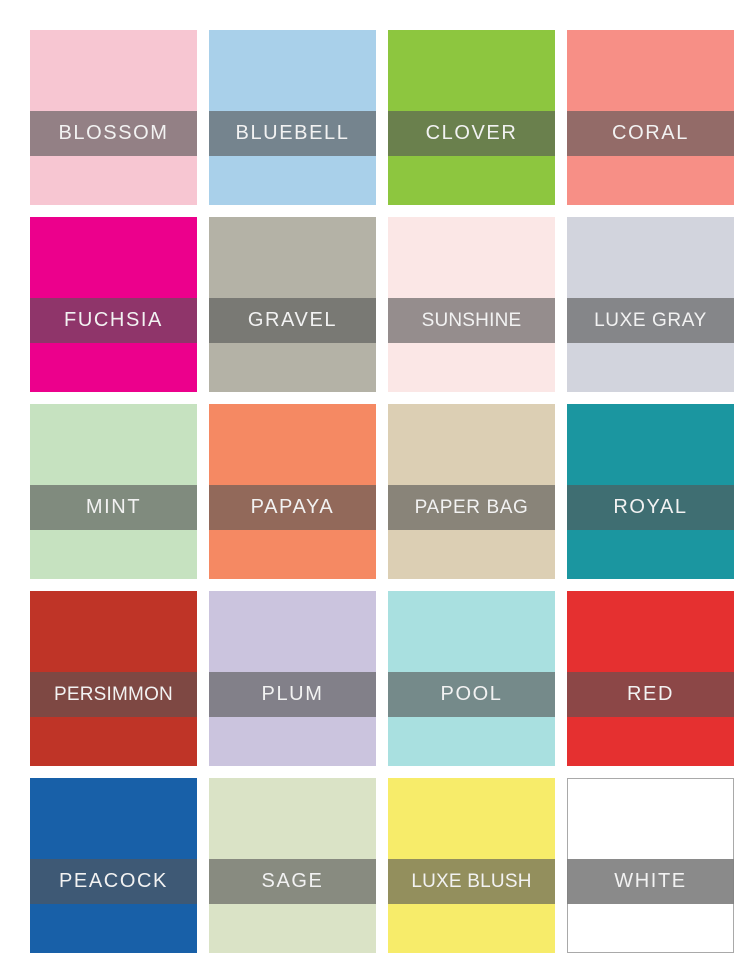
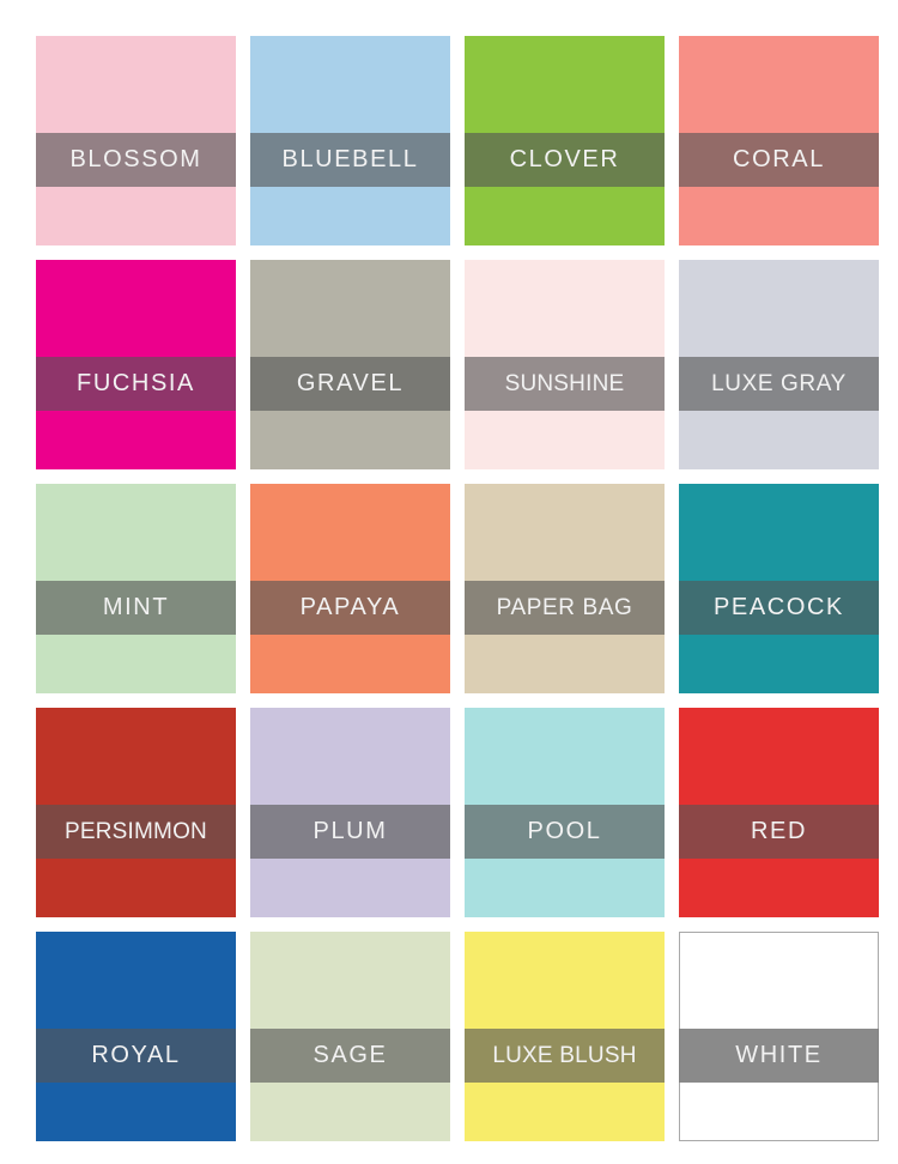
  BLOSSOM
  BLUEBELL
  CLOVER
  CORAL
  FUCHSIA
  GRAVEL
  SUNSHINE
  LUXE GRAY
  MINT
  PAPAYA
  PAPER BAG
- ROYAL
+ PEACOCK
  PERSIMMON
  PLUM
  POOL
  RED
- PEACOCK
+ ROYAL
  SAGE
  LUXE BLUSH
  WHITE
